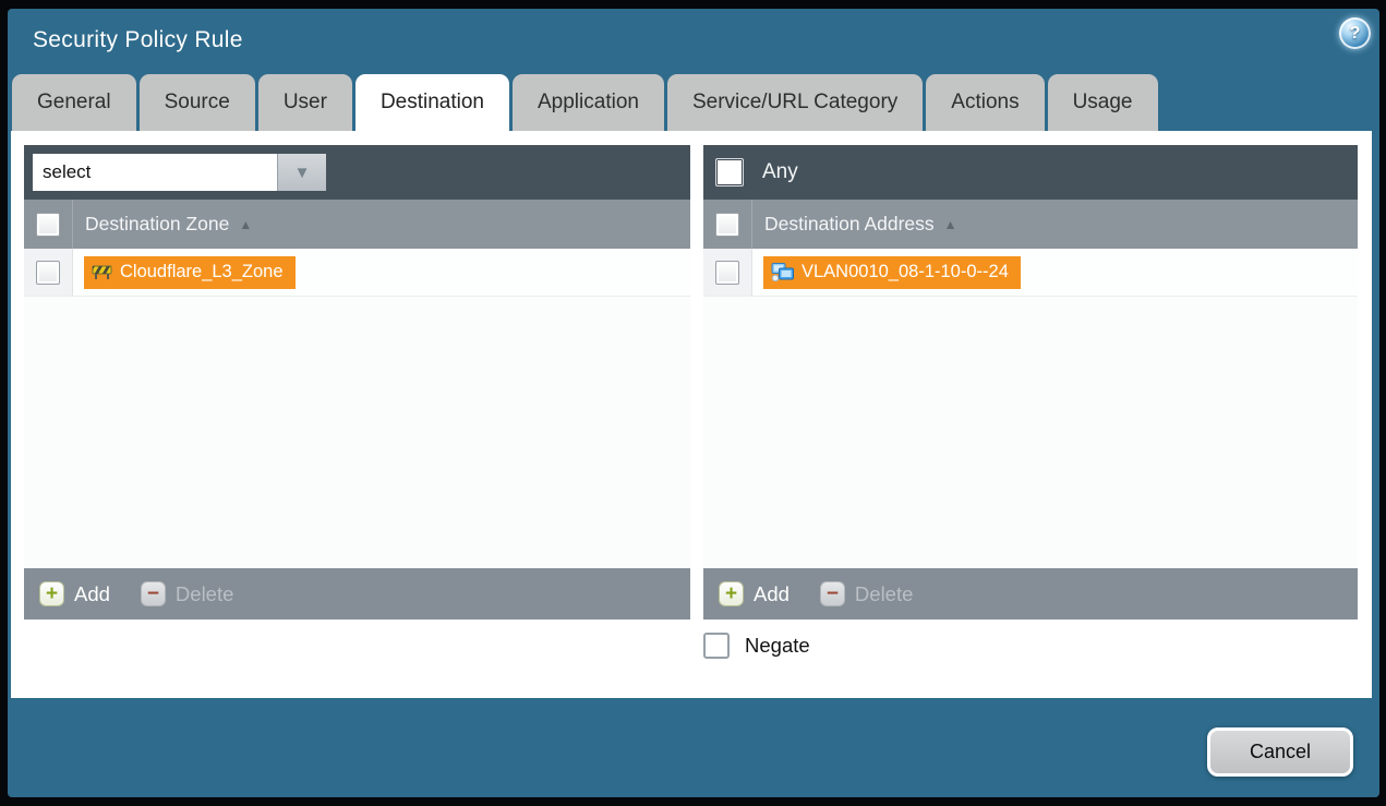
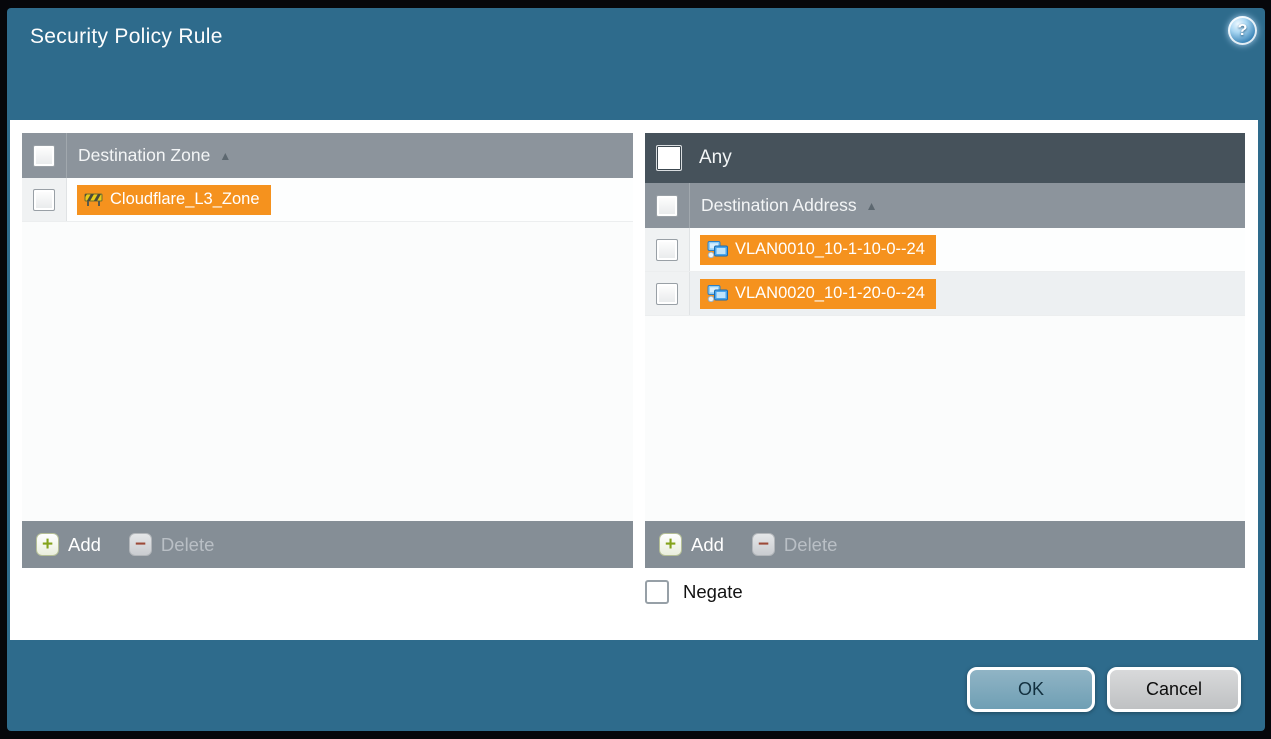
  Security Policy Rule
  ?
- General
- Source
- User
- Destination
- Application
- Service/URL Category
- Actions
- Usage
- select
- ▼
  Destination Zone
  ▲
  Cloudflare_L3_Zone
  +
  Add
  −
  Delete
  Any
  Destination Address
  ▲
- VLAN0010_08-1-10-0--24
+ VLAN0010_10-1-10-0--24
+ VLAN0020_10-1-20-0--24
  +
  Add
  −
  Delete
  Negate
+ OK
  Cancel
